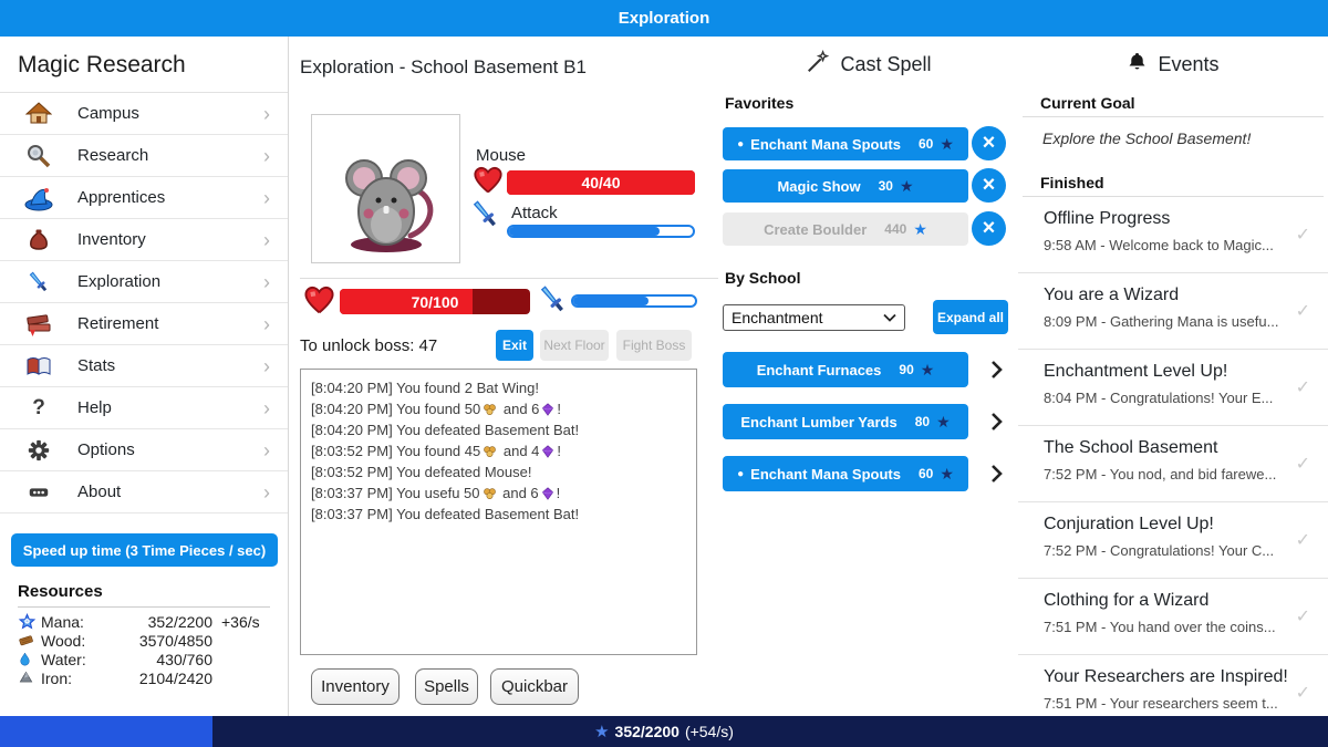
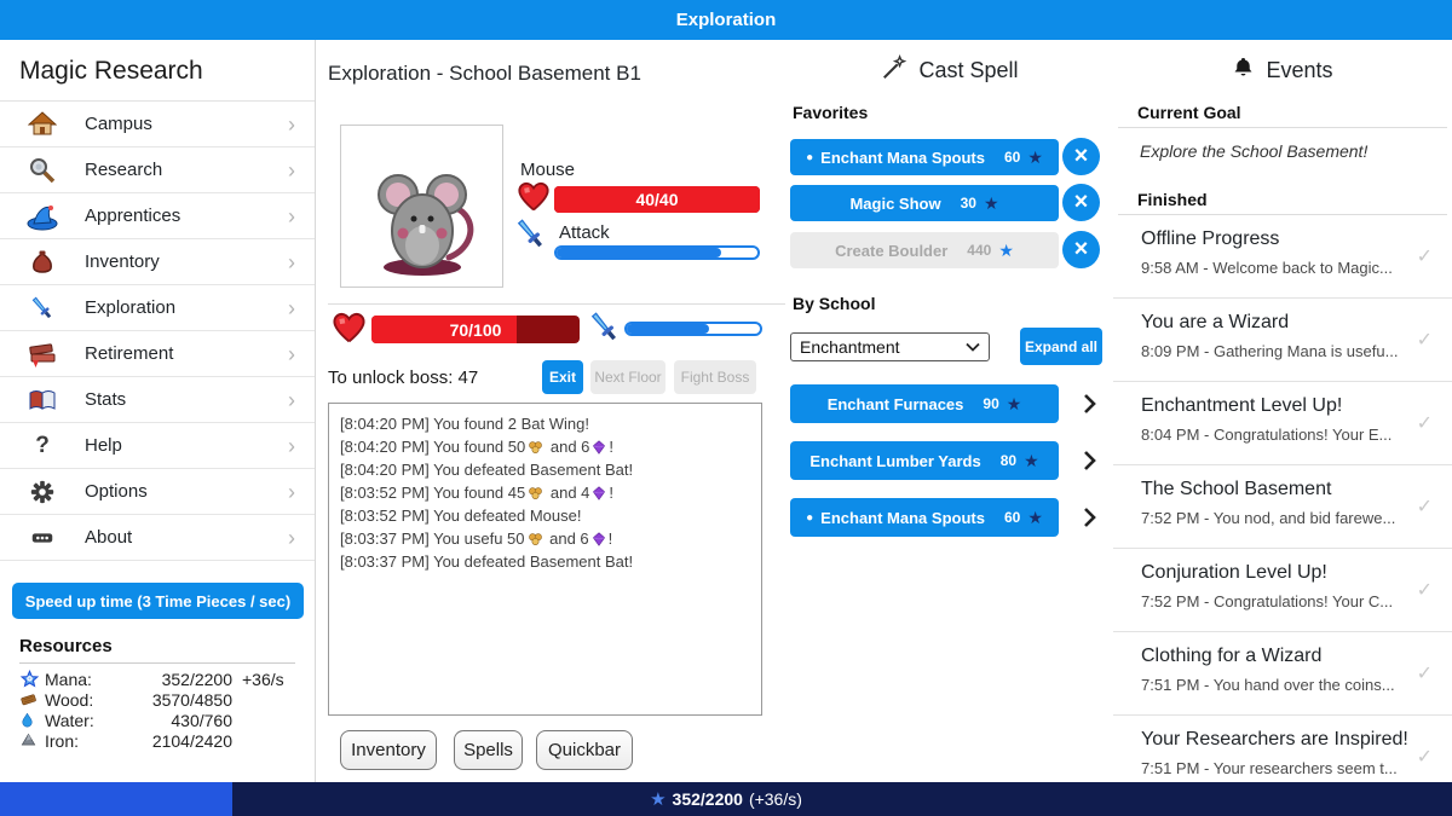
  Exploration
  Magic Research
  Campus
  ›
  Research
  ›
  Apprentices
  ›
  Inventory
  ›
  Exploration
  ›
  Retirement
  ›
  Stats
  ›
  ?
  Help
  ›
  Options
  ›
  About
  ›
  Speed up time (3 Time Pieces / sec)
  Resources
  Mana:
  352/2200
  +36/s
  Wood:
  3570/4850
  Water:
  430/760
  Iron:
  2104/2420
  Exploration - School Basement B1
  Mouse
  40/40
  Attack
  70/100
  To unlock boss: 47
  Exit
  Next Floor
  Fight Boss
  [8:04:20 PM] You found 2 Bat Wing!
  [8:04:20 PM] You found 50 and 6 !
  [8:04:20 PM] You defeated Basement Bat!
  [8:03:52 PM] You found 45 and 4 !
  [8:03:52 PM] You defeated Mouse!
  [8:03:37 PM] You usefu 50 and 6 !
  [8:03:37 PM] You defeated Basement Bat!
  Inventory
  Spells
  Quickbar
  Cast Spell
  Favorites
  ●
  Enchant Mana Spouts
  60
  ★
  ×
  Magic Show
  30
  ★
  ×
  Create Boulder
  440
  ★
  ×
  By School
  Enchantment
  Expand all
  Enchant Furnaces
  90
  ★
  Enchant Lumber Yards
  80
  ★
  ●
  Enchant Mana Spouts
  60
  ★
  Events
  Current Goal
  Explore the School Basement!
  Finished
  Offline Progress
  9:58 AM - Welcome back to Magic...
  ✓
  You are a Wizard
  8:09 PM - Gathering Mana is usefu...
  ✓
  Enchantment Level Up!
  8:04 PM - Congratulations! Your E...
  ✓
  The School Basement
  7:52 PM - You nod, and bid farewe...
  ✓
  Conjuration Level Up!
  7:52 PM - Congratulations! Your C...
  ✓
  Clothing for a Wizard
  7:51 PM - You hand over the coins...
  ✓
  Your Researchers are Inspired!
  7:51 PM - Your researchers seem t...
  ✓
  ★
  352/2200
- (+54/s)
+ (+36/s)
